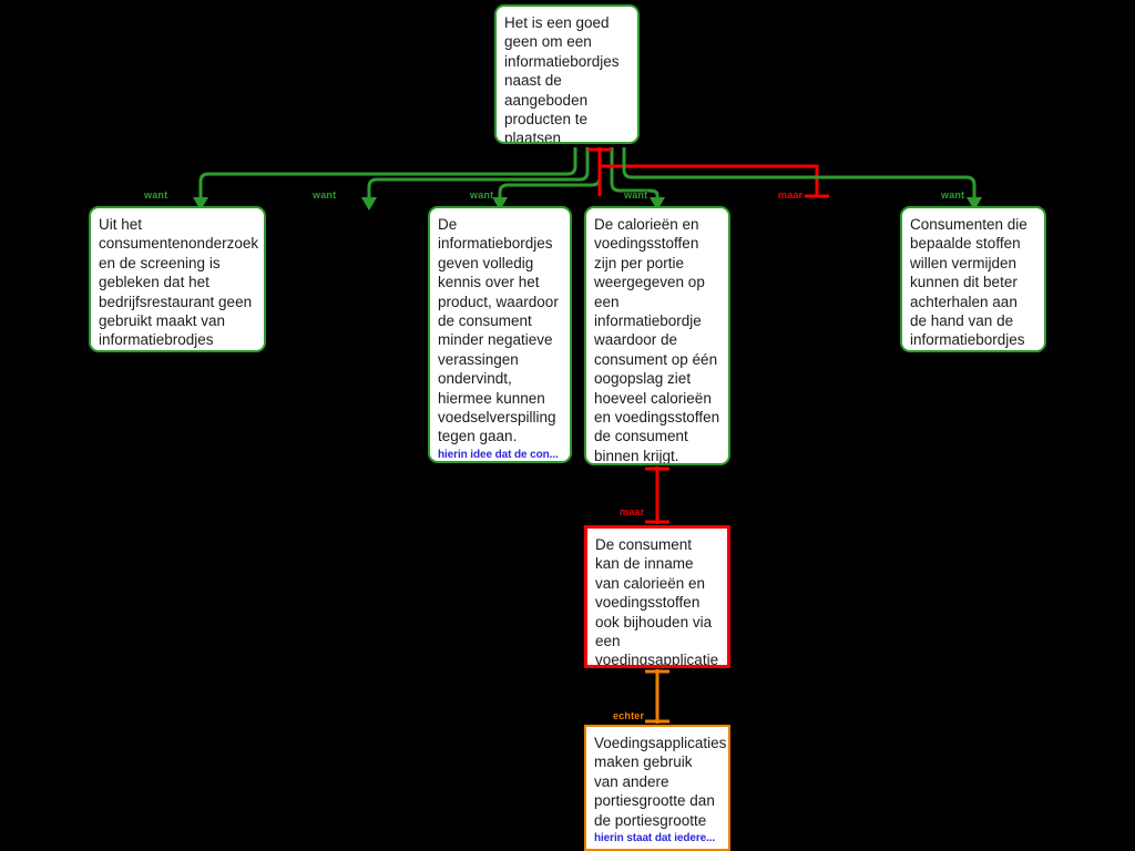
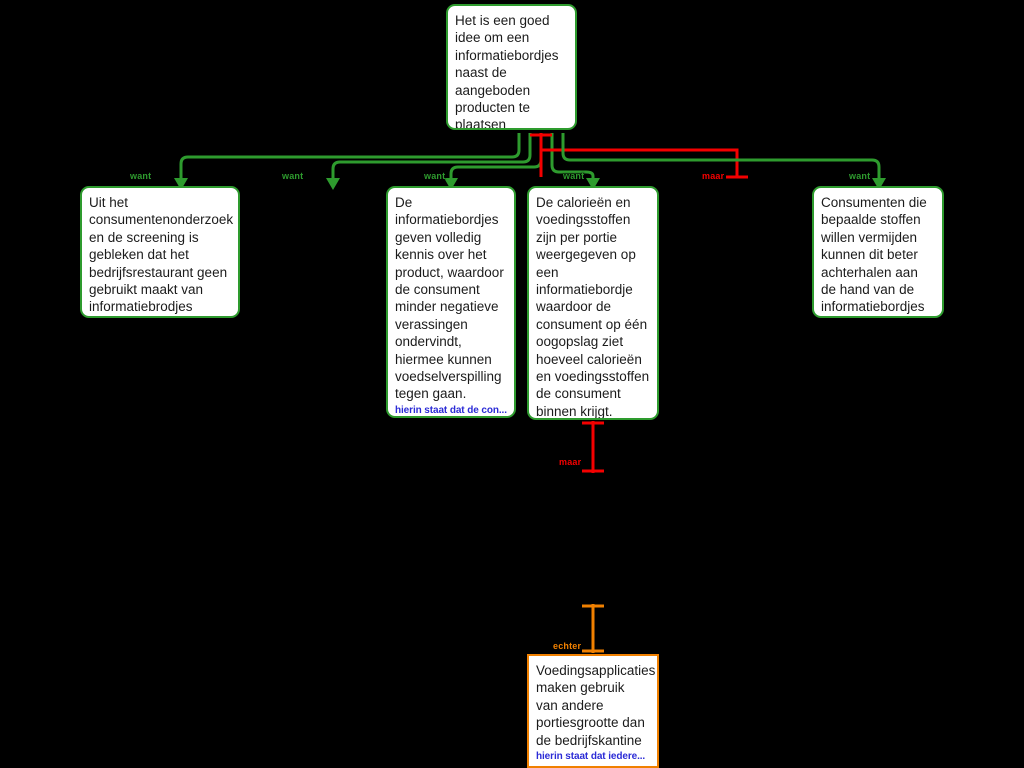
- Het is een goed geen om een informatiebordjes naast de aangeboden producten te plaatsen
+ Het is een goed idee om een informatiebordjes naast de aangeboden producten te plaatsen
  Uit het consumentenonderzoek en de screening is gebleken dat het bedrijfsrestaurant geen gebruikt maakt van informatiebrodjes
  De informatiebordjes geven volledig kennis over het product, waardoor de consument minder negatieve verassingen ondervindt, hiermee kunnen voedselverspilling tegen gaan.
- hierin idee dat de con...
+ hierin staat dat de con...
  De calorieën en voedingsstoffen zijn per portie weergegeven op een informatiebordje waardoor de consument op één oogopslag ziet hoeveel calorieën en voedingsstoffen de consument binnen krijgt.
  Consumenten die bepaalde stoffen willen vermijden kunnen dit beter achterhalen aan de hand van de informatiebordjes
- De consument kan de inname van calorieën en voedingsstoffen ook bijhouden via een voedingsapplicatie
- Voedingsapplicaties maken gebruik van andere portiesgrootte dan de portiesgrootte
+ Voedingsapplicaties maken gebruik van andere portiesgrootte dan de bedrijfskantine
  hierin staat dat iedere...
  want
  want
  want
  want
  maar
  want
  maar
  echter
